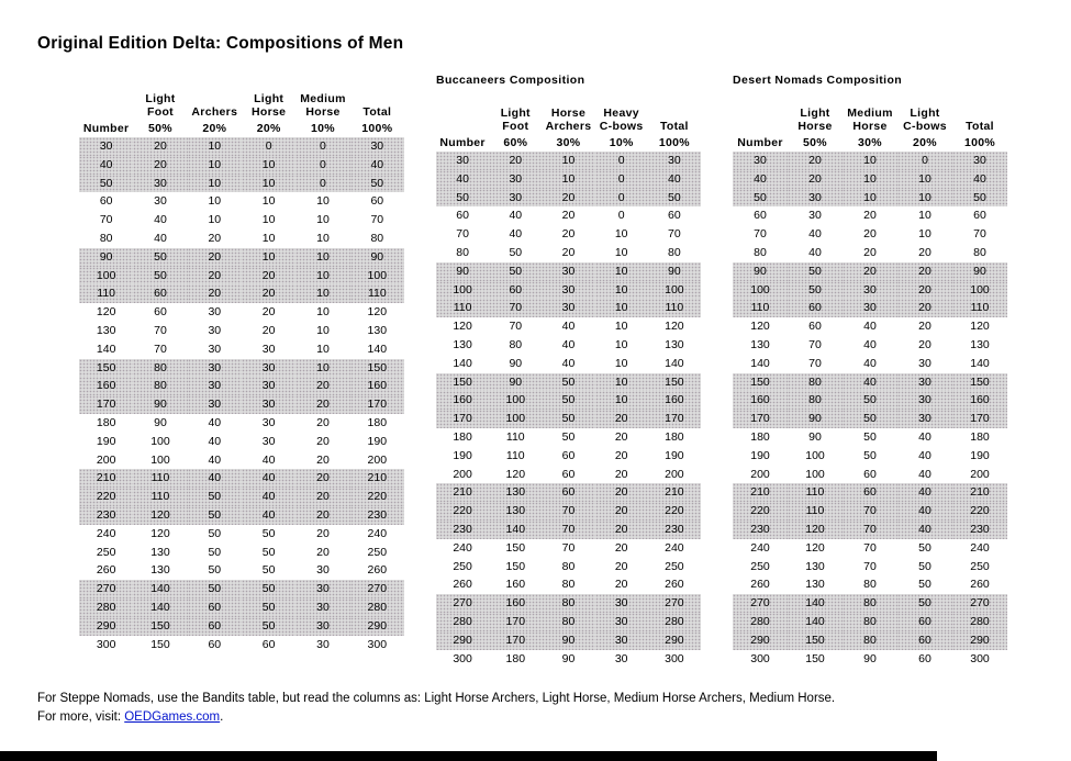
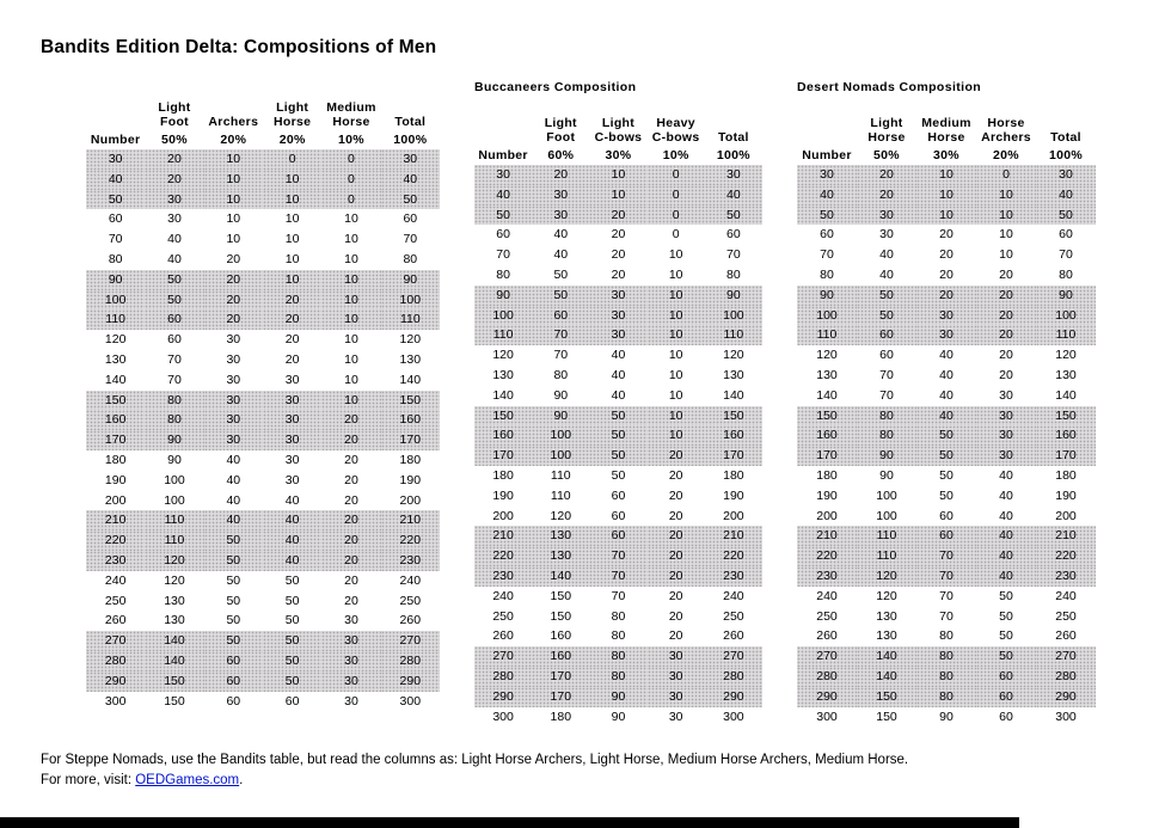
- Original Edition Delta: Compositions of Men
+ Bandits Edition Delta: Compositions of Men
  	Light Foot	Archers	Light Horse	Medium Horse	Total
  Number	50%	20%	20%	10%	100%
  30	20	10	0	0	30
  40	20	10	10	0	40
  50	30	10	10	0	50
  60	30	10	10	10	60
  70	40	10	10	10	70
  80	40	20	10	10	80
  90	50	20	10	10	90
  100	50	20	20	10	100
  110	60	20	20	10	110
  120	60	30	20	10	120
  130	70	30	20	10	130
  140	70	30	30	10	140
  150	80	30	30	10	150
  160	80	30	30	20	160
  170	90	30	30	20	170
  180	90	40	30	20	180
  190	100	40	30	20	190
  200	100	40	40	20	200
  210	110	40	40	20	210
  220	110	50	40	20	220
  230	120	50	40	20	230
  240	120	50	50	20	240
  250	130	50	50	20	250
  260	130	50	50	30	260
  270	140	50	50	30	270
  280	140	60	50	30	280
  290	150	60	50	30	290
  300	150	60	60	30	300
  Buccaneers Composition
- 	Light Foot	Horse Archers	Heavy C-bows	Total
+ 	Light Foot	Light C-bows	Heavy C-bows	Total
  Number	60%	30%	10%	100%
  30	20	10	0	30
  40	30	10	0	40
  50	30	20	0	50
  60	40	20	0	60
  70	40	20	10	70
  80	50	20	10	80
  90	50	30	10	90
  100	60	30	10	100
  110	70	30	10	110
  120	70	40	10	120
  130	80	40	10	130
  140	90	40	10	140
  150	90	50	10	150
  160	100	50	10	160
  170	100	50	20	170
  180	110	50	20	180
  190	110	60	20	190
  200	120	60	20	200
  210	130	60	20	210
  220	130	70	20	220
  230	140	70	20	230
  240	150	70	20	240
  250	150	80	20	250
  260	160	80	20	260
  270	160	80	30	270
  280	170	80	30	280
  290	170	90	30	290
  300	180	90	30	300
  Desert Nomads Composition
- 	Light Horse	Medium Horse	Light C-bows	Total
+ 	Light Horse	Medium Horse	Horse Archers	Total
  Number	50%	30%	20%	100%
  30	20	10	0	30
  40	20	10	10	40
  50	30	10	10	50
  60	30	20	10	60
  70	40	20	10	70
  80	40	20	20	80
  90	50	20	20	90
  100	50	30	20	100
  110	60	30	20	110
  120	60	40	20	120
  130	70	40	20	130
  140	70	40	30	140
  150	80	40	30	150
  160	80	50	30	160
  170	90	50	30	170
  180	90	50	40	180
  190	100	50	40	190
  200	100	60	40	200
  210	110	60	40	210
  220	110	70	40	220
  230	120	70	40	230
  240	120	70	50	240
  250	130	70	50	250
  260	130	80	50	260
  270	140	80	50	270
  280	140	80	60	280
  290	150	80	60	290
  300	150	90	60	300
  For Steppe Nomads, use the Bandits table, but read the columns as: Light Horse Archers, Light Horse, Medium Horse Archers, Medium Horse.
  For more, visit: OEDGames.com.
